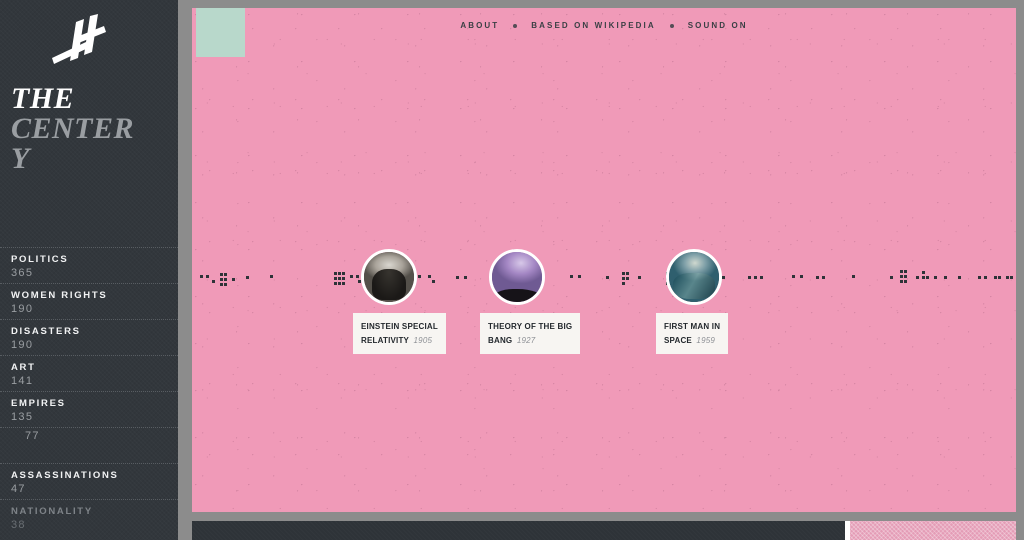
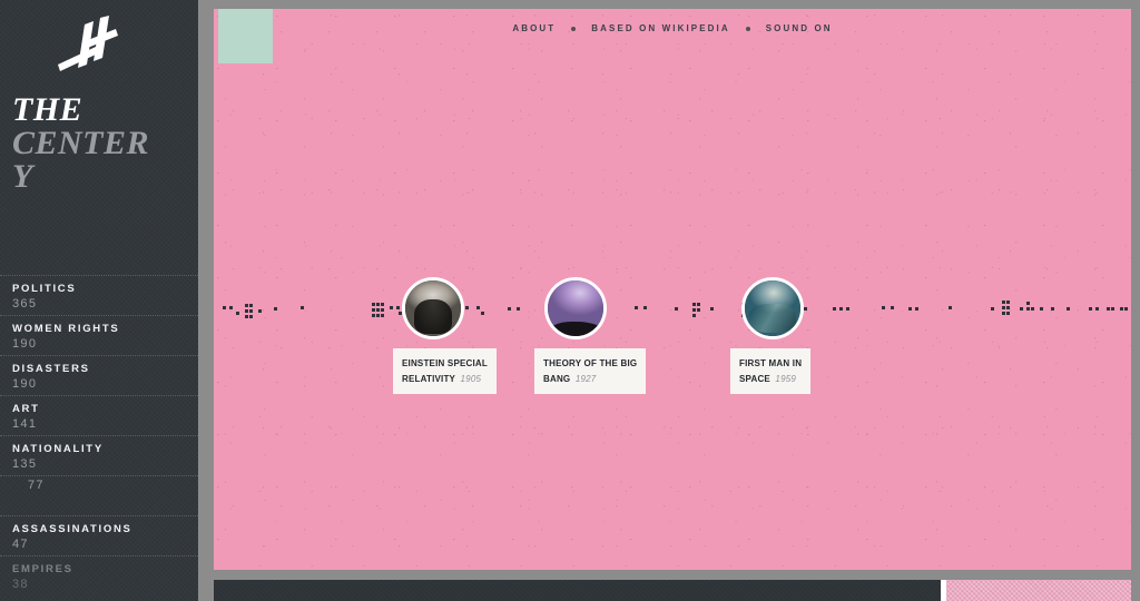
  THE
  CENTER
  Y
  POLITICS
  365
  WOMEN RIGHTS
  190
  DISASTERS
  190
  ART
  141
- EMPIRES
+ NATIONALITY
  135
  77
  ASSASSINATIONS
  47
- NATIONALITY
+ EMPIRES
  38
  ABOUT BASED ON WIKIPEDIA SOUND ON
  EINSTEIN SPECIAL
  RELATIVITY 1905
  THEORY OF THE BIG
  BANG 1927
  FIRST MAN IN
  SPACE 1959
